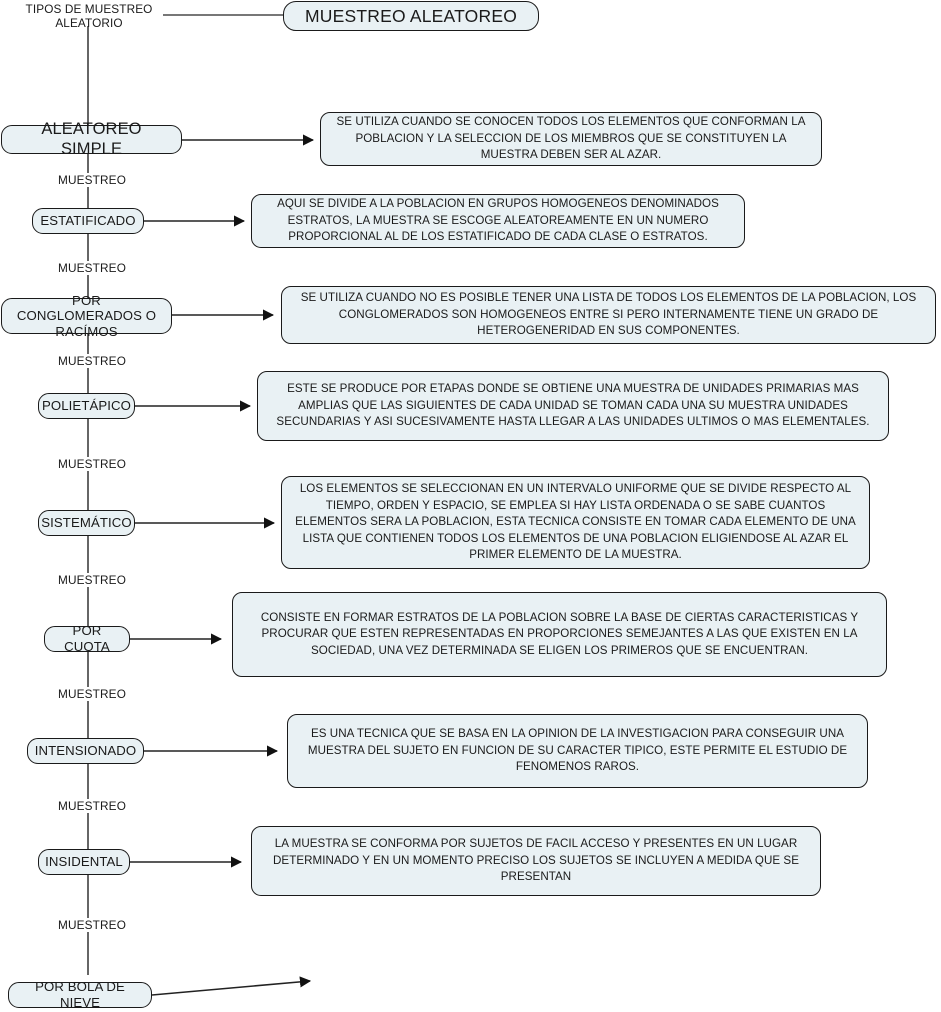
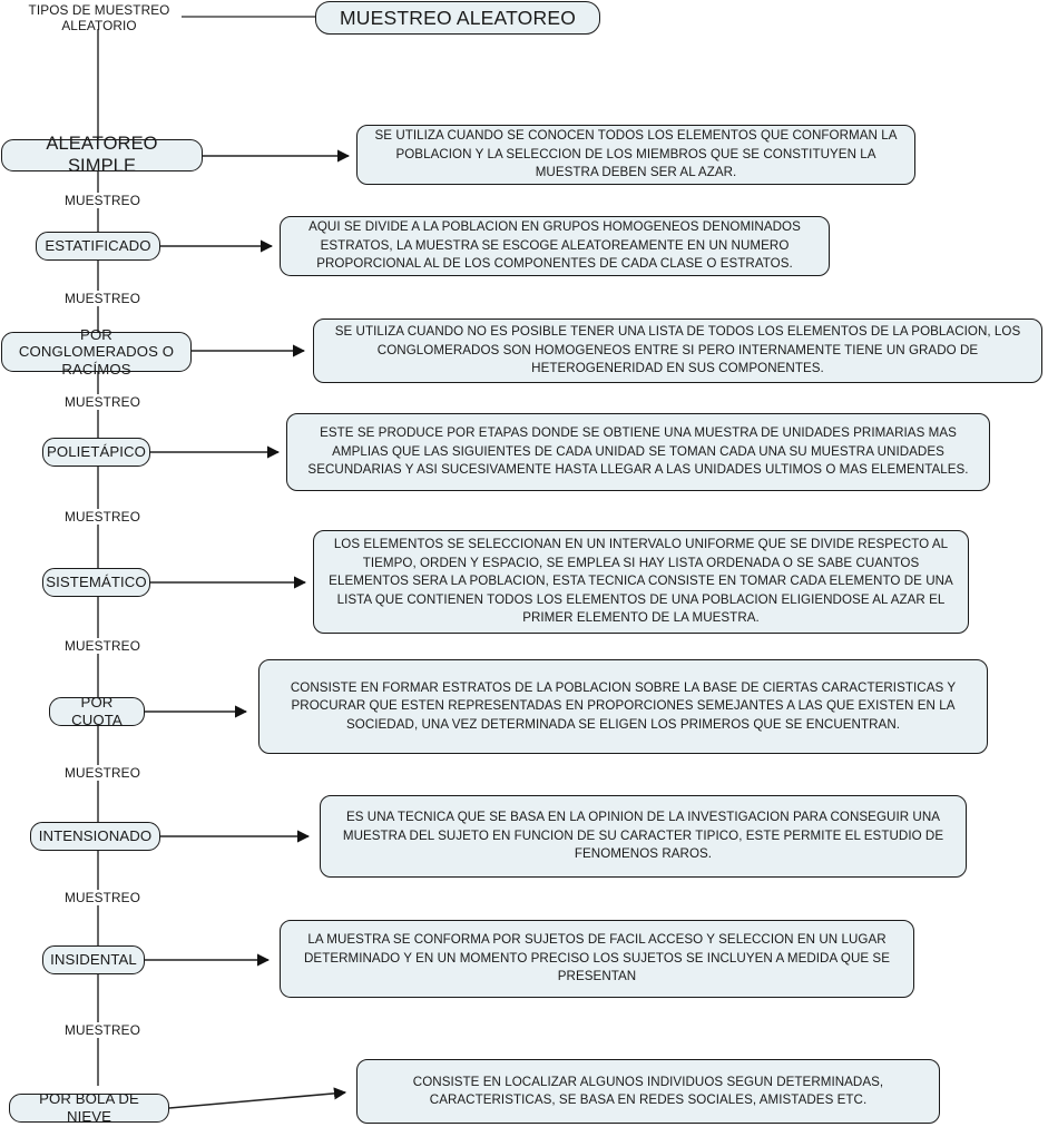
  TIPOS DE MUESTREO
  ALEATORIO
  MUESTREO ALEATOREO
  ALEATOREO SIMPLE
  SE UTILIZA CUANDO SE CONOCEN TODOS LOS ELEMENTOS QUE CONFORMAN LA POBLACION Y LA SELECCION DE LOS MIEMBROS QUE SE CONSTITUYEN LA MUESTRA DEBEN SER AL AZAR.
  MUESTREO
  ESTATIFICADO
- AQUI SE DIVIDE A LA POBLACION EN GRUPOS HOMOGENEOS DENOMINADOS ESTRATOS, LA MUESTRA SE ESCOGE ALEATOREAMENTE EN UN NUMERO PROPORCIONAL AL DE LOS ESTATIFICADO DE CADA CLASE O ESTRATOS.
+ AQUI SE DIVIDE A LA POBLACION EN GRUPOS HOMOGENEOS DENOMINADOS ESTRATOS, LA MUESTRA SE ESCOGE ALEATOREAMENTE EN UN NUMERO PROPORCIONAL AL DE LOS COMPONENTES DE CADA CLASE O ESTRATOS.
  MUESTREO
  POR CONGLOMERADOS O RACÍMOS
  SE UTILIZA CUANDO NO ES POSIBLE TENER UNA LISTA DE TODOS LOS ELEMENTOS DE LA POBLACION, LOS CONGLOMERADOS SON HOMOGENEOS ENTRE SI PERO INTERNAMENTE TIENE UN GRADO DE HETEROGENERIDAD EN SUS COMPONENTES.
  MUESTREO
  POLIETÁPICO
  ESTE SE PRODUCE POR ETAPAS DONDE SE OBTIENE UNA MUESTRA DE UNIDADES PRIMARIAS MAS AMPLIAS QUE LAS SIGUIENTES DE CADA UNIDAD SE TOMAN CADA UNA SU MUESTRA UNIDADES SECUNDARIAS Y ASI SUCESIVAMENTE HASTA LLEGAR A LAS UNIDADES ULTIMOS O MAS ELEMENTALES.
  MUESTREO
  SISTEMÁTICO
  LOS ELEMENTOS SE SELECCIONAN EN UN INTERVALO UNIFORME QUE SE DIVIDE RESPECTO AL TIEMPO, ORDEN Y ESPACIO, SE EMPLEA SI HAY LISTA ORDENADA O SE SABE CUANTOS ELEMENTOS SERA LA POBLACION, ESTA TECNICA CONSISTE EN TOMAR CADA ELEMENTO DE UNA LISTA QUE CONTIENEN TODOS LOS ELEMENTOS DE UNA POBLACION ELIGIENDOSE AL AZAR EL PRIMER ELEMENTO DE LA MUESTRA.
  MUESTREO
  POR CUOTA
  CONSISTE EN FORMAR ESTRATOS DE LA POBLACION SOBRE LA BASE DE CIERTAS CARACTERISTICAS Y PROCURAR QUE ESTEN REPRESENTADAS EN PROPORCIONES SEMEJANTES A LAS QUE EXISTEN EN LA SOCIEDAD, UNA VEZ DETERMINADA SE ELIGEN LOS PRIMEROS QUE SE ENCUENTRAN.
  MUESTREO
  INTENSIONADO
  ES UNA TECNICA QUE SE BASA EN LA OPINION DE LA INVESTIGACION PARA CONSEGUIR UNA MUESTRA DEL SUJETO EN FUNCION DE SU CARACTER TIPICO, ESTE PERMITE EL ESTUDIO DE FENOMENOS RAROS.
  MUESTREO
  INSIDENTAL
- LA MUESTRA SE CONFORMA POR SUJETOS DE FACIL ACCESO Y PRESENTES EN UN LUGAR DETERMINADO Y EN UN MOMENTO PRECISO LOS SUJETOS SE INCLUYEN A MEDIDA QUE SE PRESENTAN
+ LA MUESTRA SE CONFORMA POR SUJETOS DE FACIL ACCESO Y SELECCION EN UN LUGAR DETERMINADO Y EN UN MOMENTO PRECISO LOS SUJETOS SE INCLUYEN A MEDIDA QUE SE PRESENTAN
  MUESTREO
  POR BOLA DE NIEVE
+ CONSISTE EN LOCALIZAR ALGUNOS INDIVIDUOS SEGUN DETERMINADAS, CARACTERISTICAS, SE BASA EN REDES SOCIALES, AMISTADES ETC.
